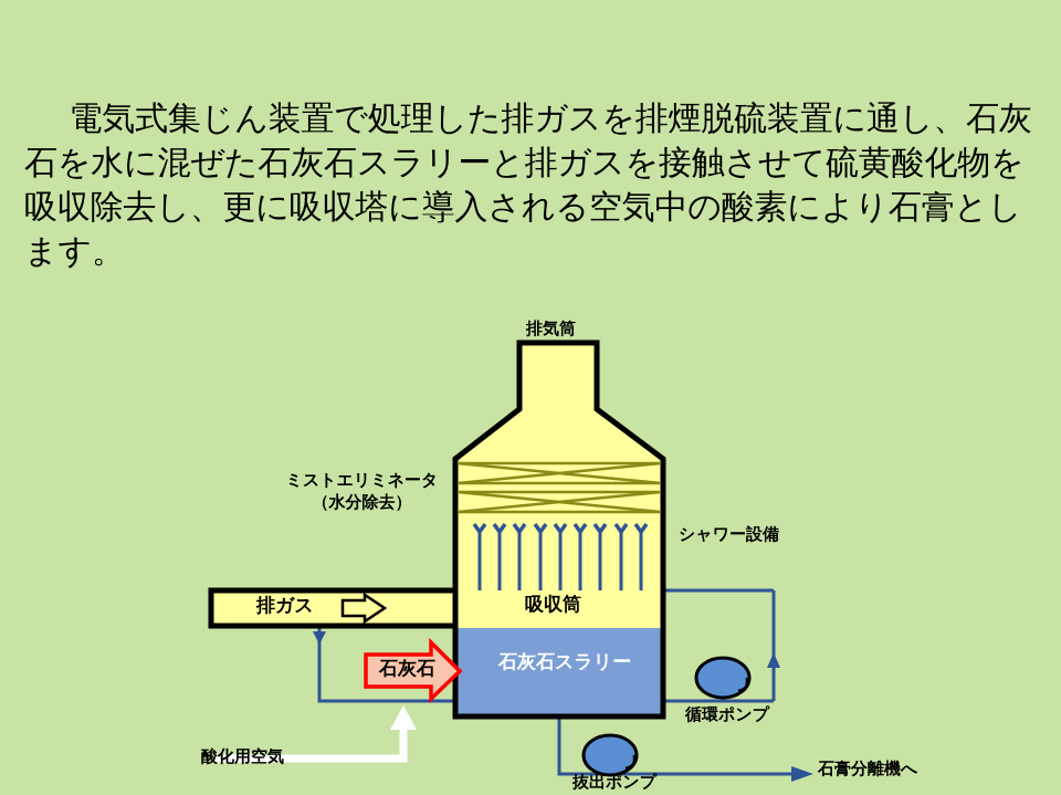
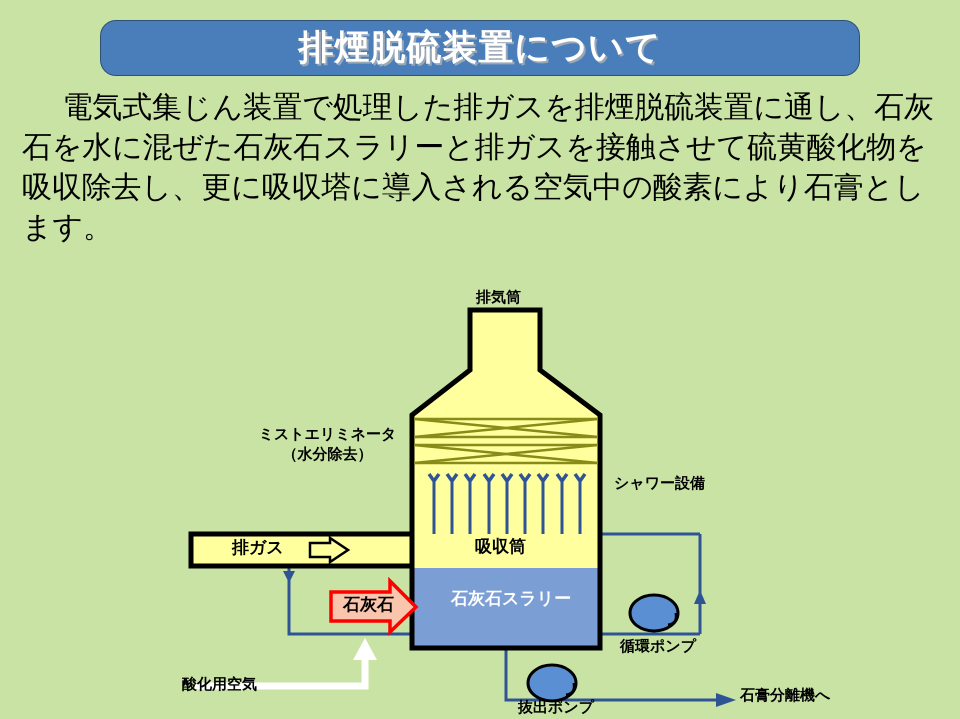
+ 排煙脱硫装置について
  電気式集じん装置で処理した排ガスを排煙脱硫装置に通し、石灰石を水に混ぜた石灰石スラリーと排ガスを接触させて硫黄酸化物を吸収除去し、更に吸収塔に導入される空気中の酸素により石膏とします。
  排気筒
  ミストエリミネータ
  （水分除去）
  シャワー設備
  排ガス
  吸収筒
  石灰石
  石灰石スラリー
  循環ポンプ
  抜出ポンプ
  酸化用空気
  石膏分離機へ
